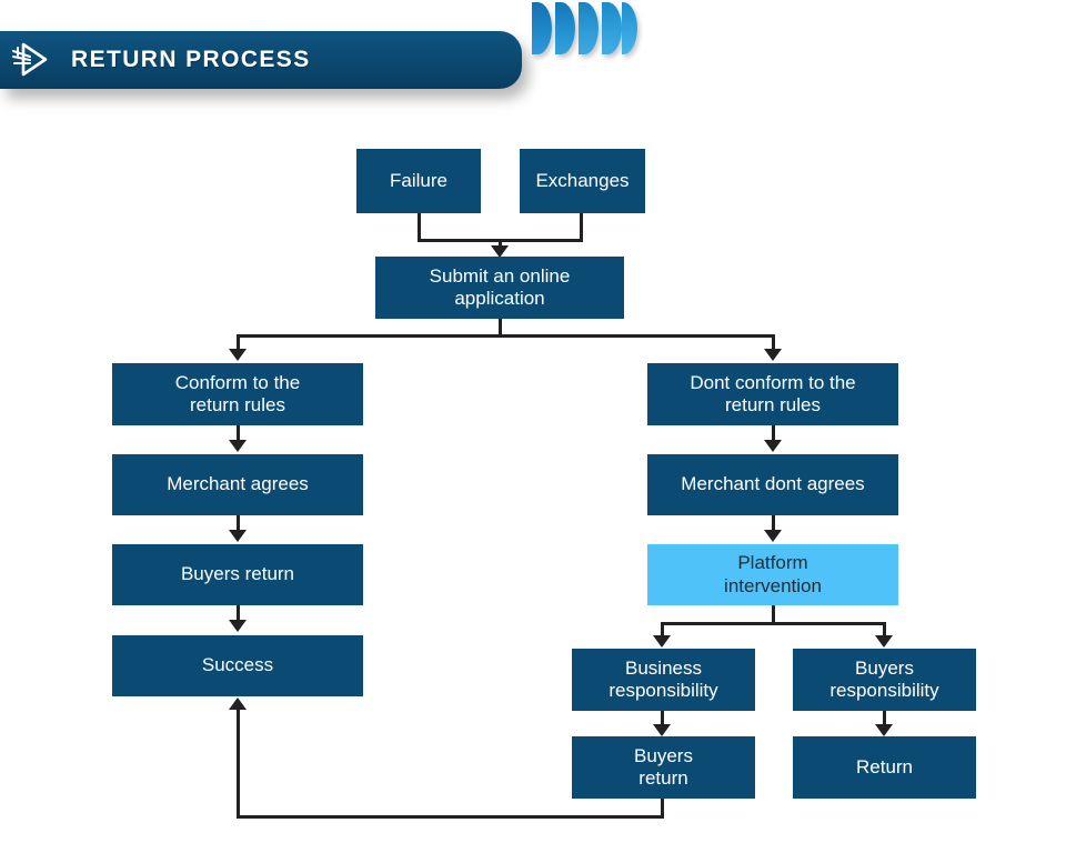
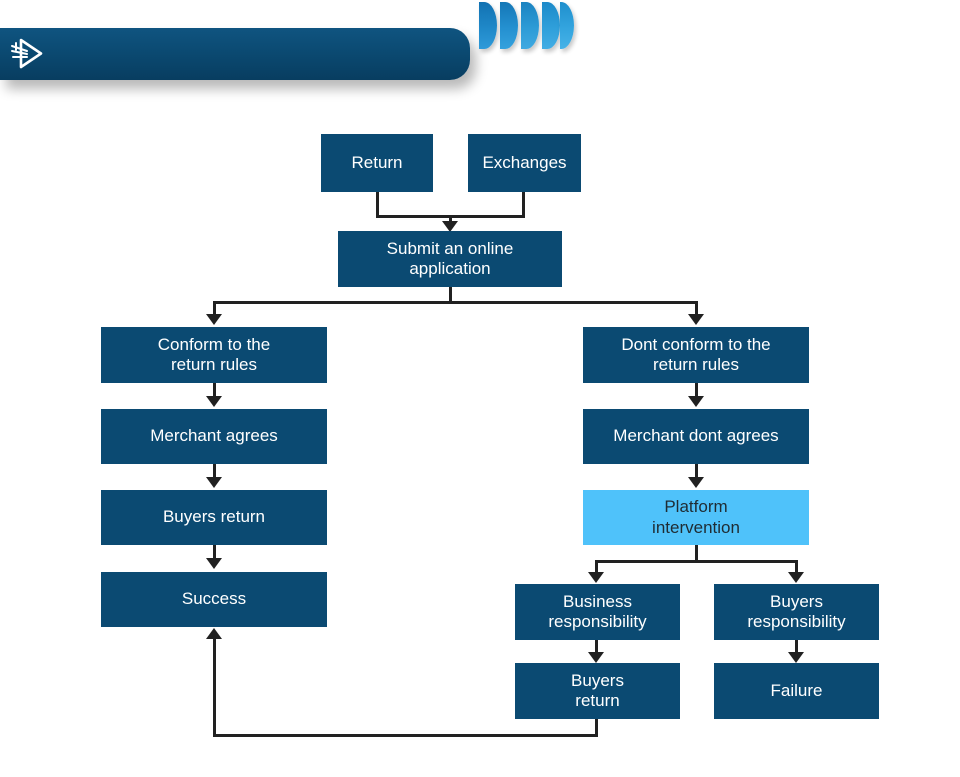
- RETURN PROCESS
- Failure
+ Return
  Exchanges
  Submit an online
  application
  Conform to the
  return rules
  Merchant agrees
  Buyers return
  Success
  Dont conform to the
  return rules
  Merchant dont agrees
  Platform
  intervention
  Business
  responsibility
  Buyers
  responsibility
  Buyers
  return
- Return
+ Failure
